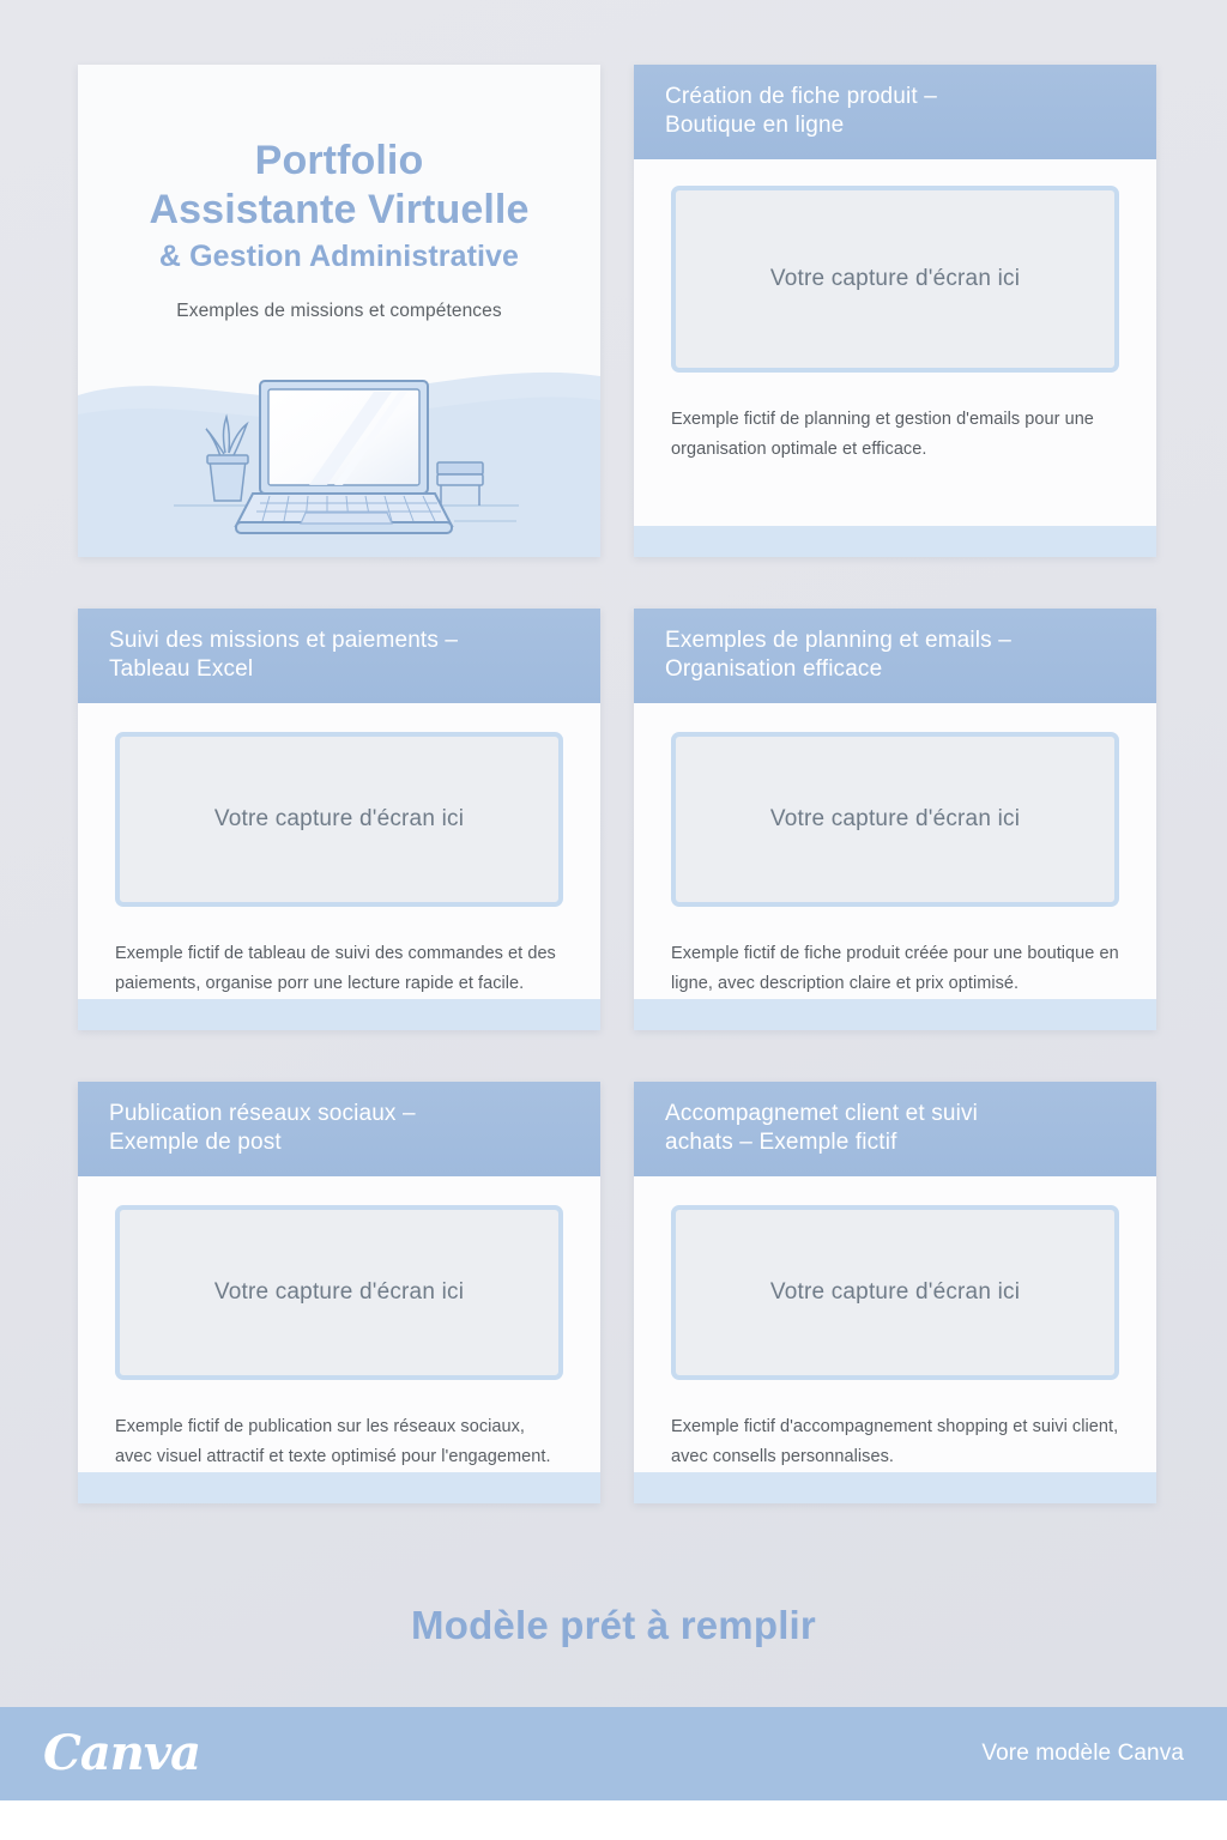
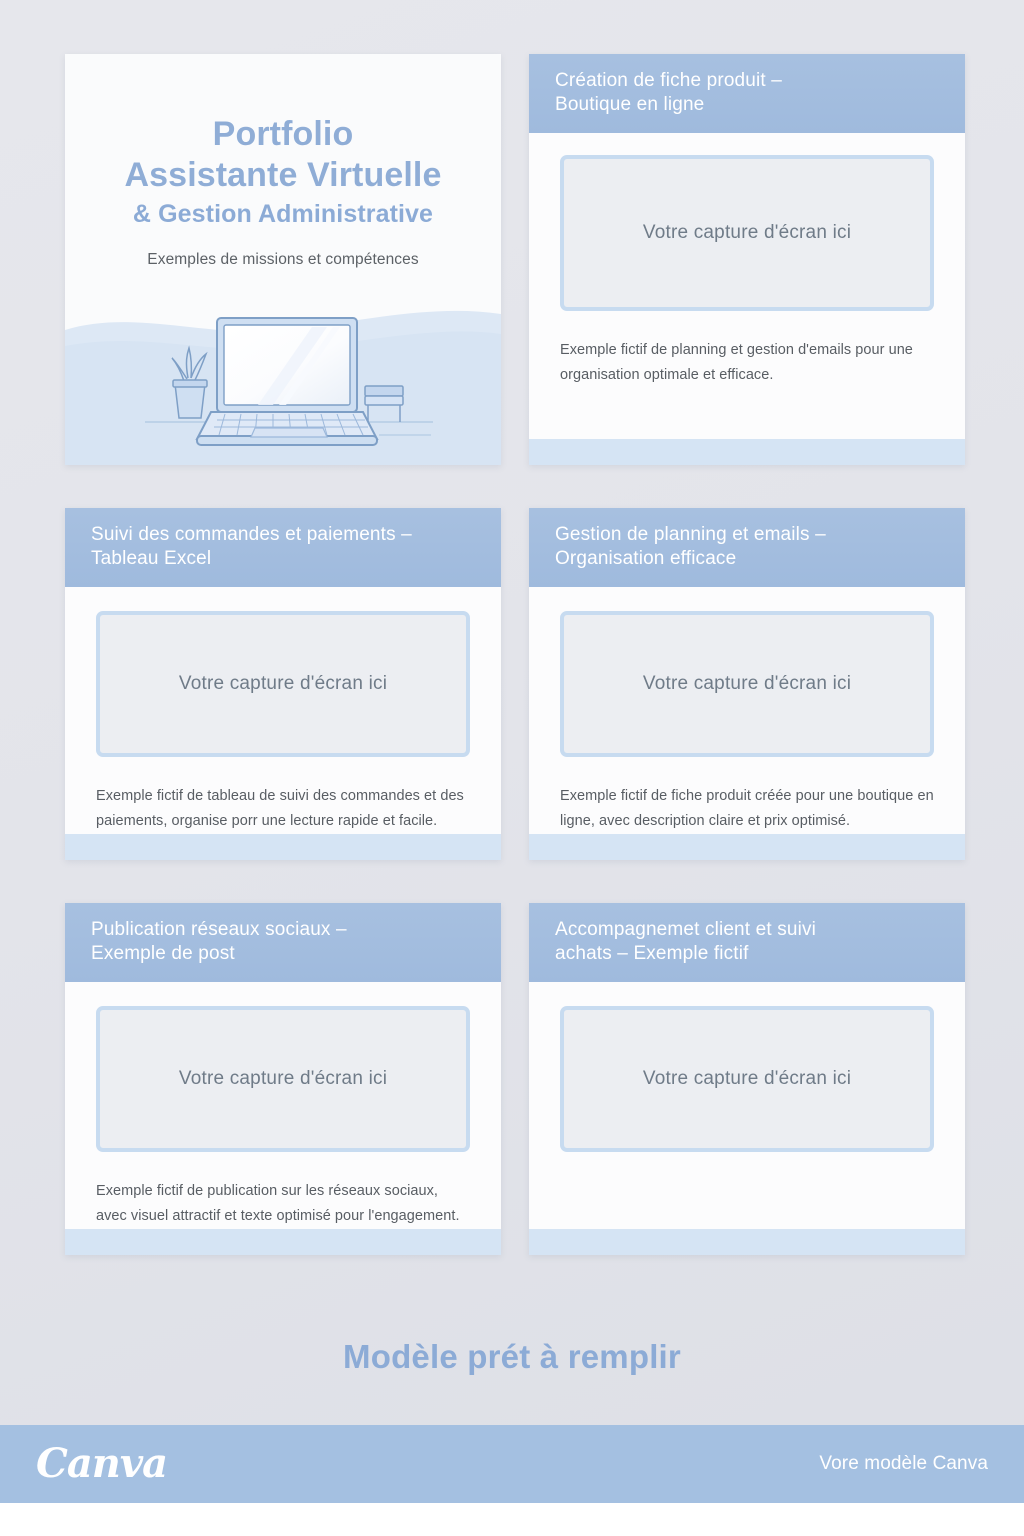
  Portfolio
  Assistante Virtuelle
  & Gestion Administrative
  Exemples de missions et compétences
  Création de fiche produit –
  Boutique en ligne
  Votre capture d'écran ici
  Exemple fictif de planning et gestion d'emails pour une organisation optimale et efficace.
- Suivi des missions et paiements –
+ Suivi des commandes et paiements –
  Tableau Excel
  Votre capture d'écran ici
  Exemple fictif de tableau de suivi des commandes et des paiements, organise porr une lecture rapide et facile.
- Exemples de planning et emails –
+ Gestion de planning et emails –
  Organisation efficace
  Votre capture d'écran ici
  Exemple fictif de fiche produit créée pour une boutique en ligne, avec description claire et prix optimisé.
  Publication réseaux sociaux –
  Exemple de post
  Votre capture d'écran ici
  Exemple fictif de publication sur les réseaux sociaux, avec visuel attractif et texte optimisé pour l'engagement.
  Accompagnemet client et suivi
  achats – Exemple fictif
  Votre capture d'écran ici
- Exemple fictif d'accompagnement shopping et suivi client, avec consells personnalises.
  Modèle prét à remplir
  Canva
  Vore modèle Canva
